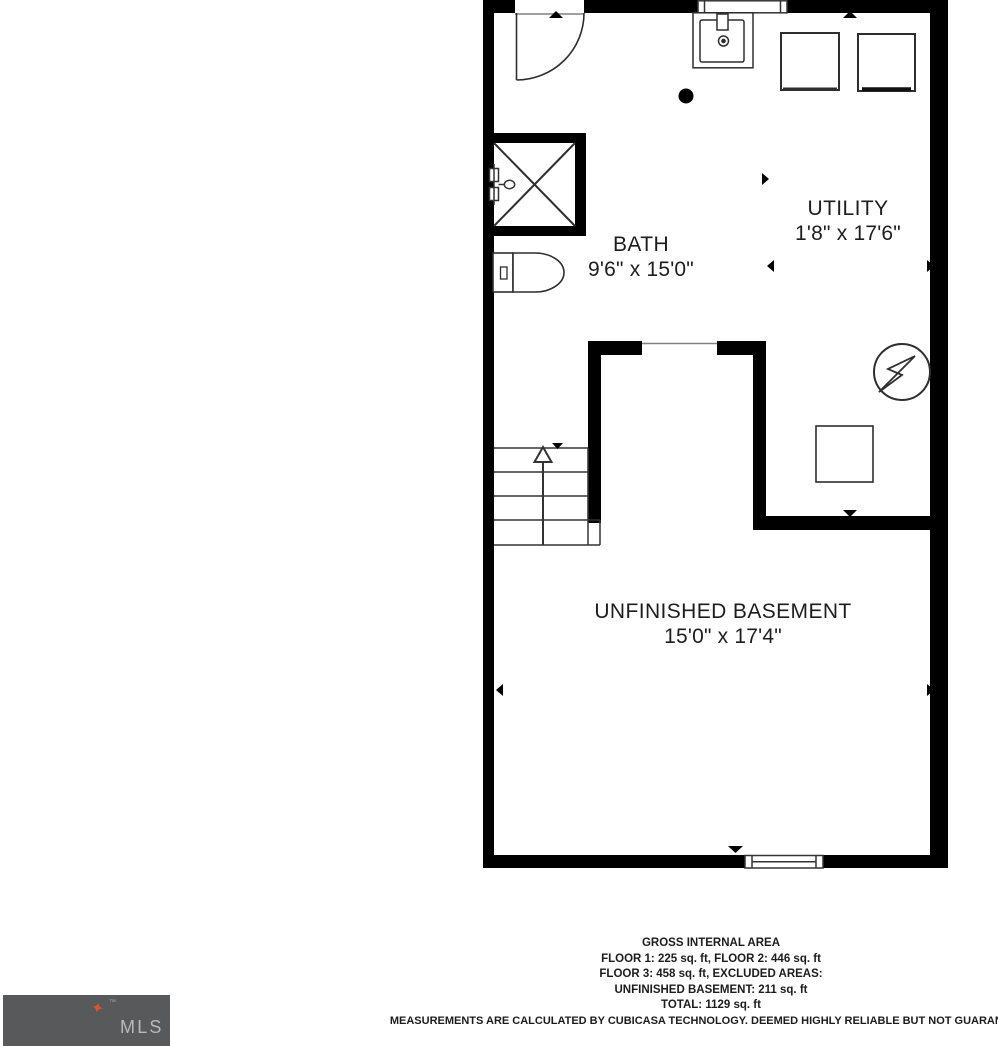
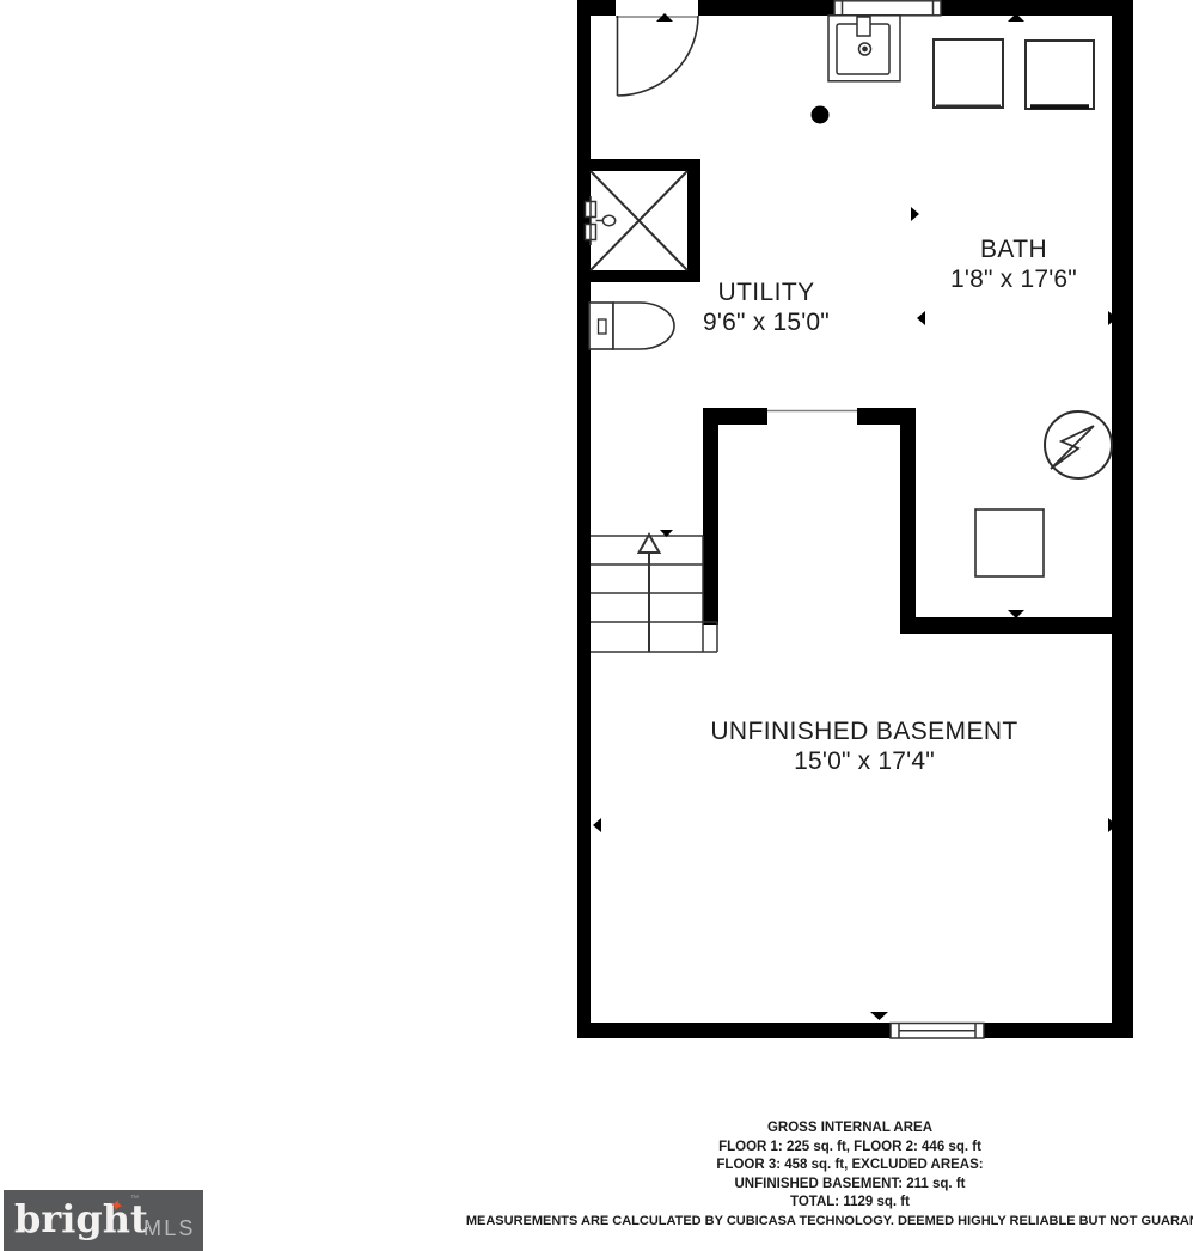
- BATH
+ UTILITY
  9'6" x 15'0"
- UTILITY
+ BATH
  1'8" x 17'6"
  UNFINISHED BASEMENT
  15'0" x 17'4"
  GROSS INTERNAL AREA
  FLOOR 1: 225 sq. ft, FLOOR 2: 446 sq. ft
  FLOOR 3: 458 sq. ft, EXCLUDED AREAS:
  UNFINISHED BASEMENT: 211 sq. ft
  TOTAL: 1129 sq. ft
  MEASUREMENTS ARE CALCULATED BY CUBICASA TECHNOLOGY. DEEMED HIGHLY RELIABLE BUT NOT GUARA
+ bright
  MLS
